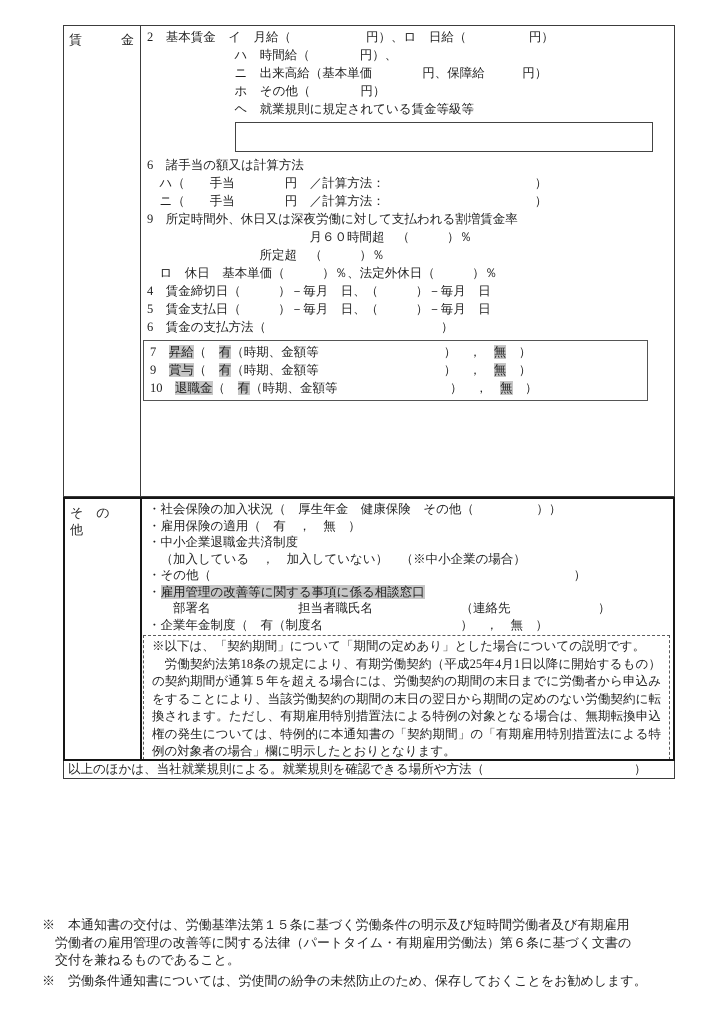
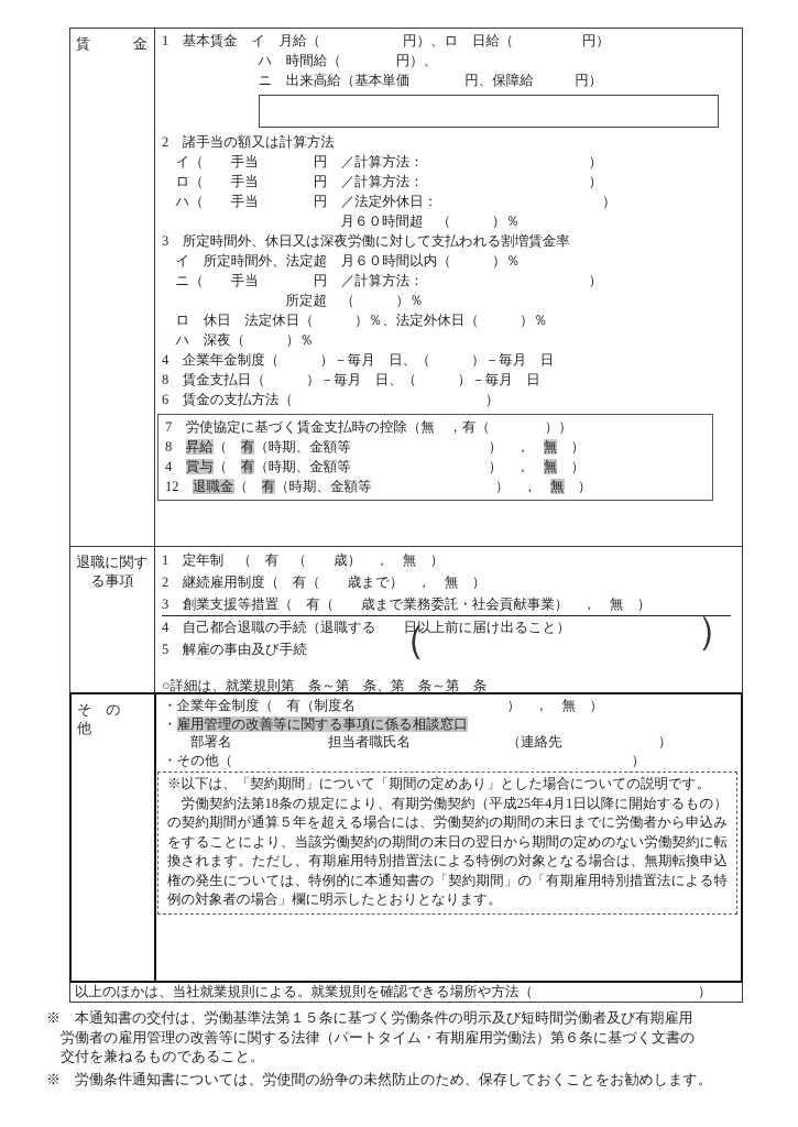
  賃 金
- 2 基本賃金 イ 月給（ 円）、ロ 日給（ 円）
+ 1 基本賃金 イ 月給（ 円）、ロ 日給（ 円）
  ハ 時間給（ 円）、
  ニ 出来高給（基本単価 円、保障給 円）
- ホ その他（ 円）
- ヘ 就業規則に規定されている賃金等級等
- 6 諸手当の額又は計算方法
+ 2 諸手当の額又は計算方法
+ イ（ 手当 円 ／計算方法： ）
+ ロ（ 手当 円 ／計算方法： ）
- ハ（ 手当 円 ／計算方法： ）
+ ハ（ 手当 円 ／法定外休日： ）
- ニ（ 手当 円 ／計算方法： ）
+ 月６０時間超 （ ）％
- 9 所定時間外、休日又は深夜労働に対して支払われる割増賃金率
+ 3 所定時間外、休日又は深夜労働に対して支払われる割増賃金率
+ イ 所定時間外、法定超 月６０時間以内（ ）％
- 月６０時間超 （ ）％
+ ニ（ 手当 円 ／計算方法： ）
  所定超 （ ）％
- ロ 休日 基本単価（ ）％、法定外休日（ ）％
+ ロ 休日 法定休日（ ）％、法定外休日（ ）％
+ ハ 深夜（ ）％
- 4 賃金締切日（ ）－毎月 日、（ ）－毎月 日
+ 4 企業年金制度（ ）－毎月 日、（ ）－毎月 日
- 5 賃金支払日（ ）－毎月 日、（ ）－毎月 日
+ 8 賃金支払日（ ）－毎月 日、（ ）－毎月 日
  6 賃金の支払方法（ ）
+ 7 労使協定に基づく賃金支払時の控除（無 ，有（ ））
- 7 昇給（ 有（時期、金額等 ） ， 無 ）
+ 8 昇給（ 有（時期、金額等 ） ， 無 ）
- 9 賞与（ 有（時期、金額等 ） ， 無 ）
+ 4 賞与（ 有（時期、金額等 ） ， 無 ）
- 10 退職金（ 有（時期、金額等 ） ， 無 ）
+ 12 退職金（ 有（時期、金額等 ） ， 無 ）
+ 退職に関す
+ る事項
+ 1 定年制 （ 有 （ 歳） ， 無 ）
+ 2 継続雇用制度（ 有（ 歳まで） ， 無 ）
+ 3 創業支援等措置（ 有（ 歳まで業務委託・社会貢献事業） ， 無 ）
+ 4 自己都合退職の手続（退職する 日以上前に届け出ること）
+ 5 解雇の事由及び手続
+ （
+ ）
+ ○詳細は、就業規則第 条～第 条、第 条～第 条
  そ の 他
- ・社会保険の加入状況（ 厚生年金 健康保険 その他（ ））
- ・雇用保険の適用（ 有 ， 無 ）
- ・中小企業退職金共済制度
- （加入している ， 加入していない） （※中小企業の場合）
- ・その他（ ）
+ ・企業年金制度（ 有（制度名 ） ， 無 ）
  ・雇用管理の改善等に関する事項に係る相談窓口
  部署名 担当者職氏名 （連絡先 ）
- ・企業年金制度（ 有（制度名 ） ， 無 ）
+ ・その他（ ）
  ※以下は、「契約期間」について「期間の定めあり」とした場合についての説明です。
  労働契約法第18条の規定により、有期労働契約（平成25年4月1日以降に開始するもの）の契約期間が通算５年を超える場合には、労働契約の期間の末日までに労働者から申込みをすることにより、当該労働契約の期間の末日の翌日から期間の定めのない労働契約に転換されます。ただし、有期雇用特別措置法による特例の対象となる場合は、無期転換申込権の発生については、特例的に本通知書の「契約期間」の「有期雇用特別措置法による特例の対象者の場合」欄に明示したとおりとなります。
  以上のほかは、当社就業規則による。就業規則を確認できる場所や方法（ ）
  ※ 本通知書の交付は、労働基準法第１５条に基づく労働条件の明示及び短時間労働者及び有期雇用労働者の雇用管理の改善等に関する法律（パートタイム・有期雇用労働法）第６条に基づく文書の交付を兼ねるものであること。
  ※ 労働条件通知書については、労使間の紛争の未然防止のため、保存しておくことをお勧めします。
